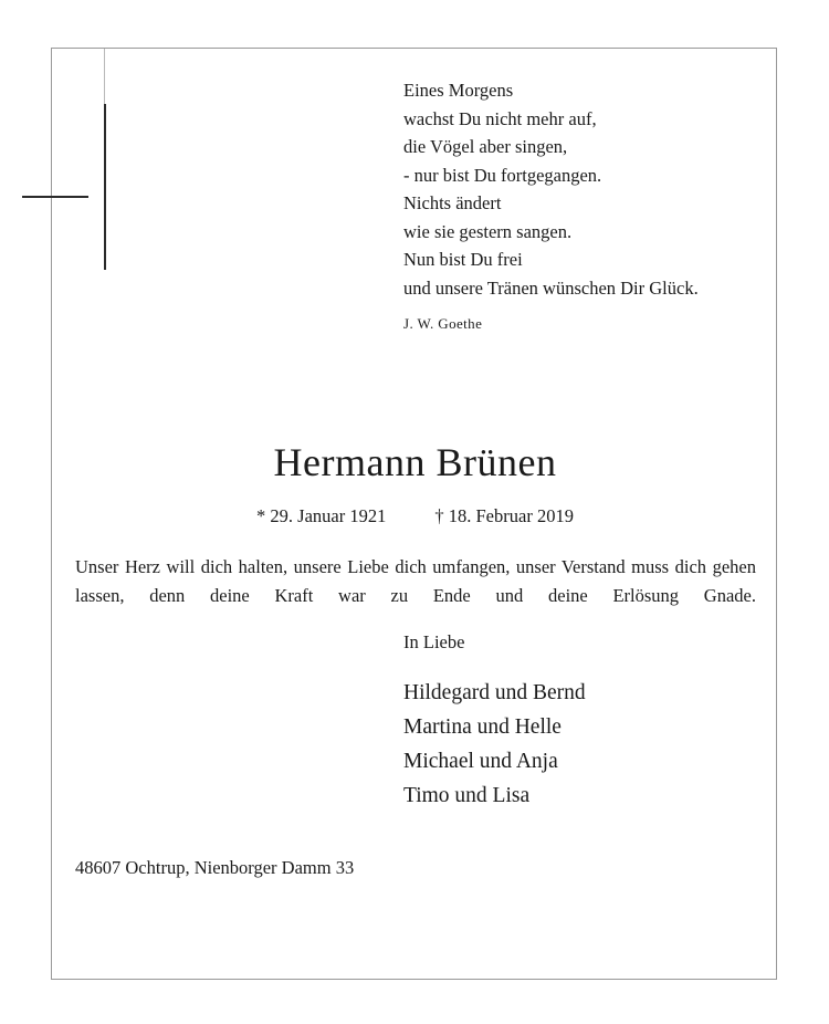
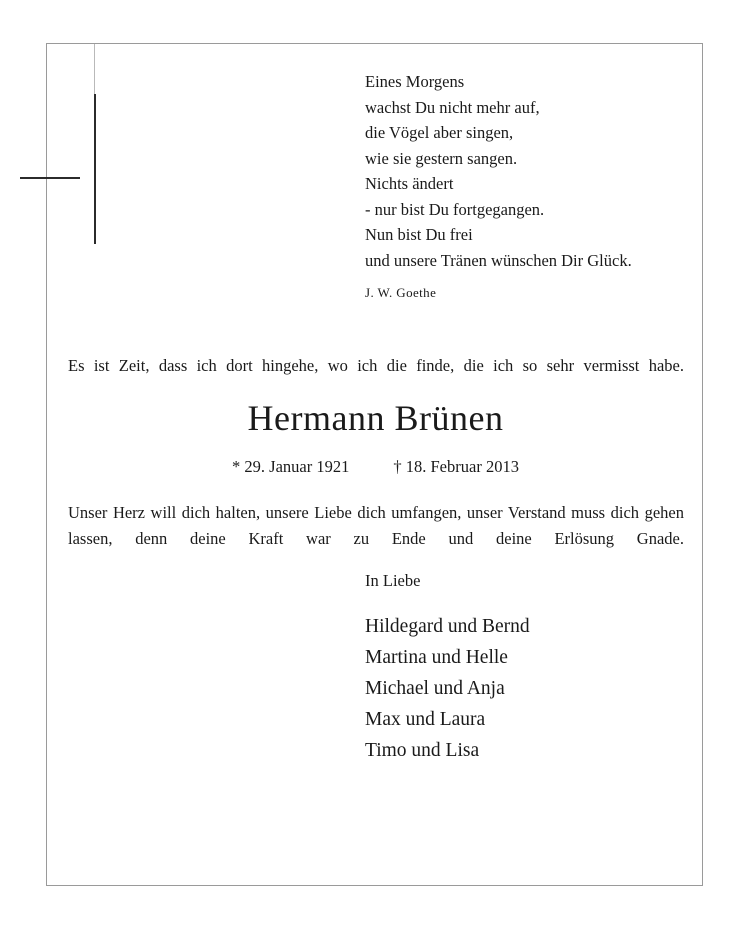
  Eines Morgens
  wachst Du nicht mehr auf,
  die Vögel aber singen,
- - nur bist Du fortgegangen.
+ wie sie gestern sangen.
  Nichts ändert
- wie sie gestern sangen.
+ - nur bist Du fortgegangen.
  Nun bist Du frei
  und unsere Tränen wünschen Dir Glück.
  J. W. Goethe
+ Es ist Zeit, dass ich dort hingehe, wo ich die finde, die ich so sehr vermisst habe.
  Hermann Brünen
- * 29. Januar 1921 † 18. Februar 2019
+ * 29. Januar 1921 † 18. Februar 2013
  Unser Herz will dich halten, unsere Liebe dich umfangen, unser Verstand muss dich gehen lassen, denn deine Kraft war zu Ende und deine Erlösung Gnade.
  In Liebe
  Hildegard und Bernd
  Martina und Helle
  Michael und Anja
+ Max und Laura
  Timo und Lisa
- 48607 Ochtrup, Nienborger Damm 33
